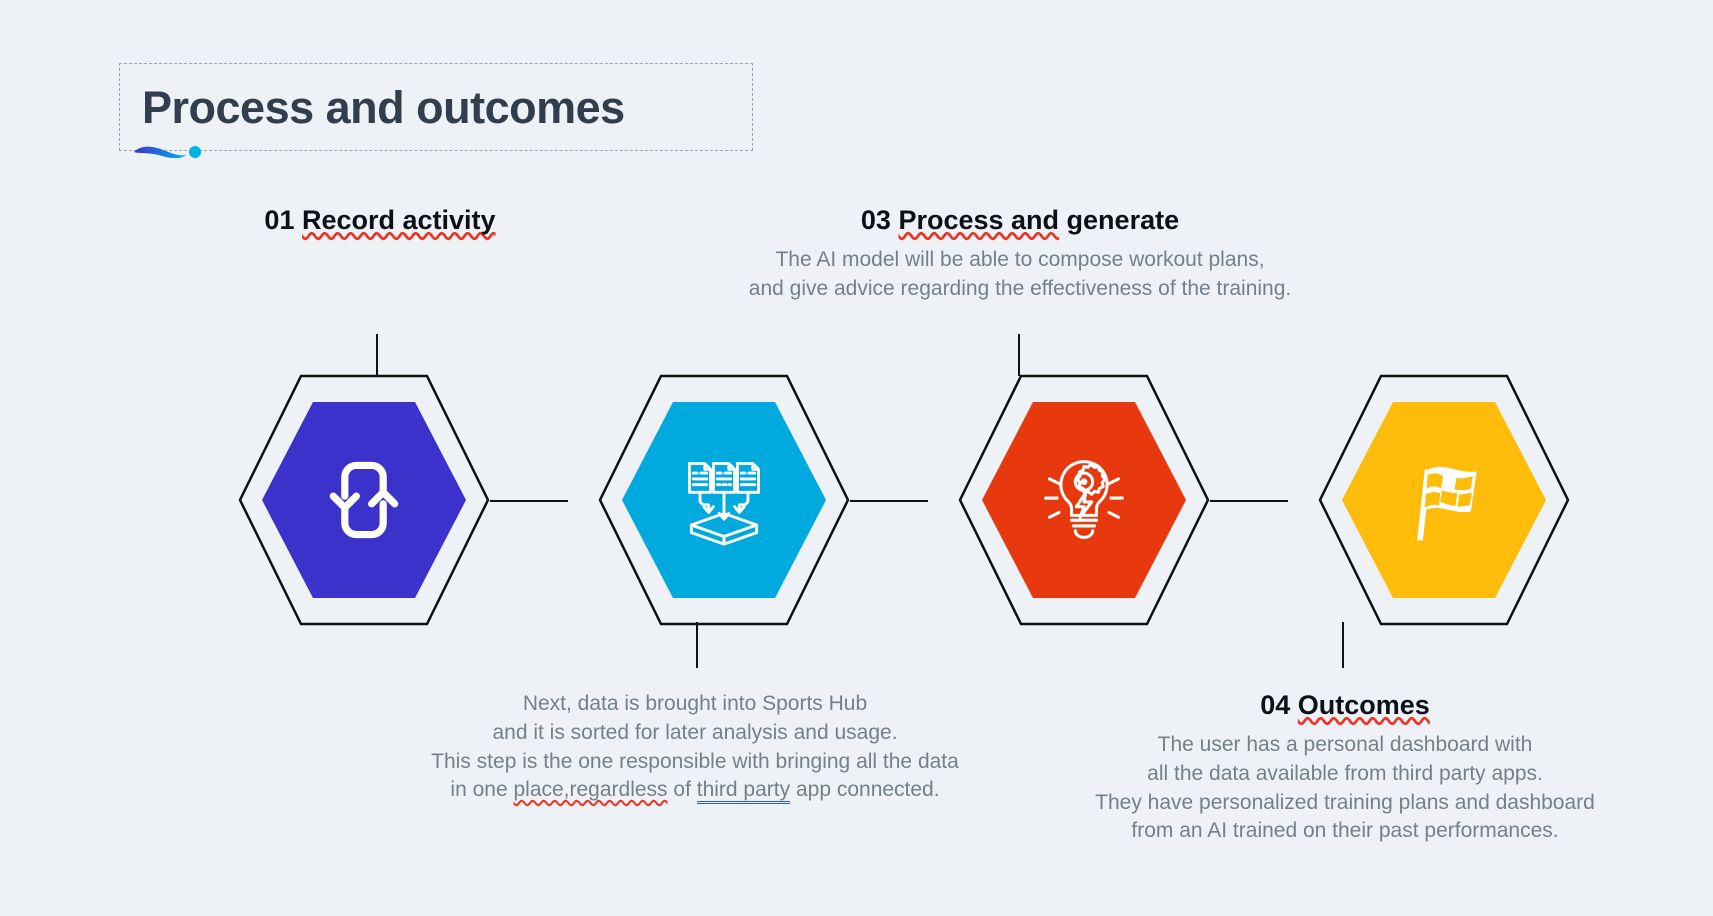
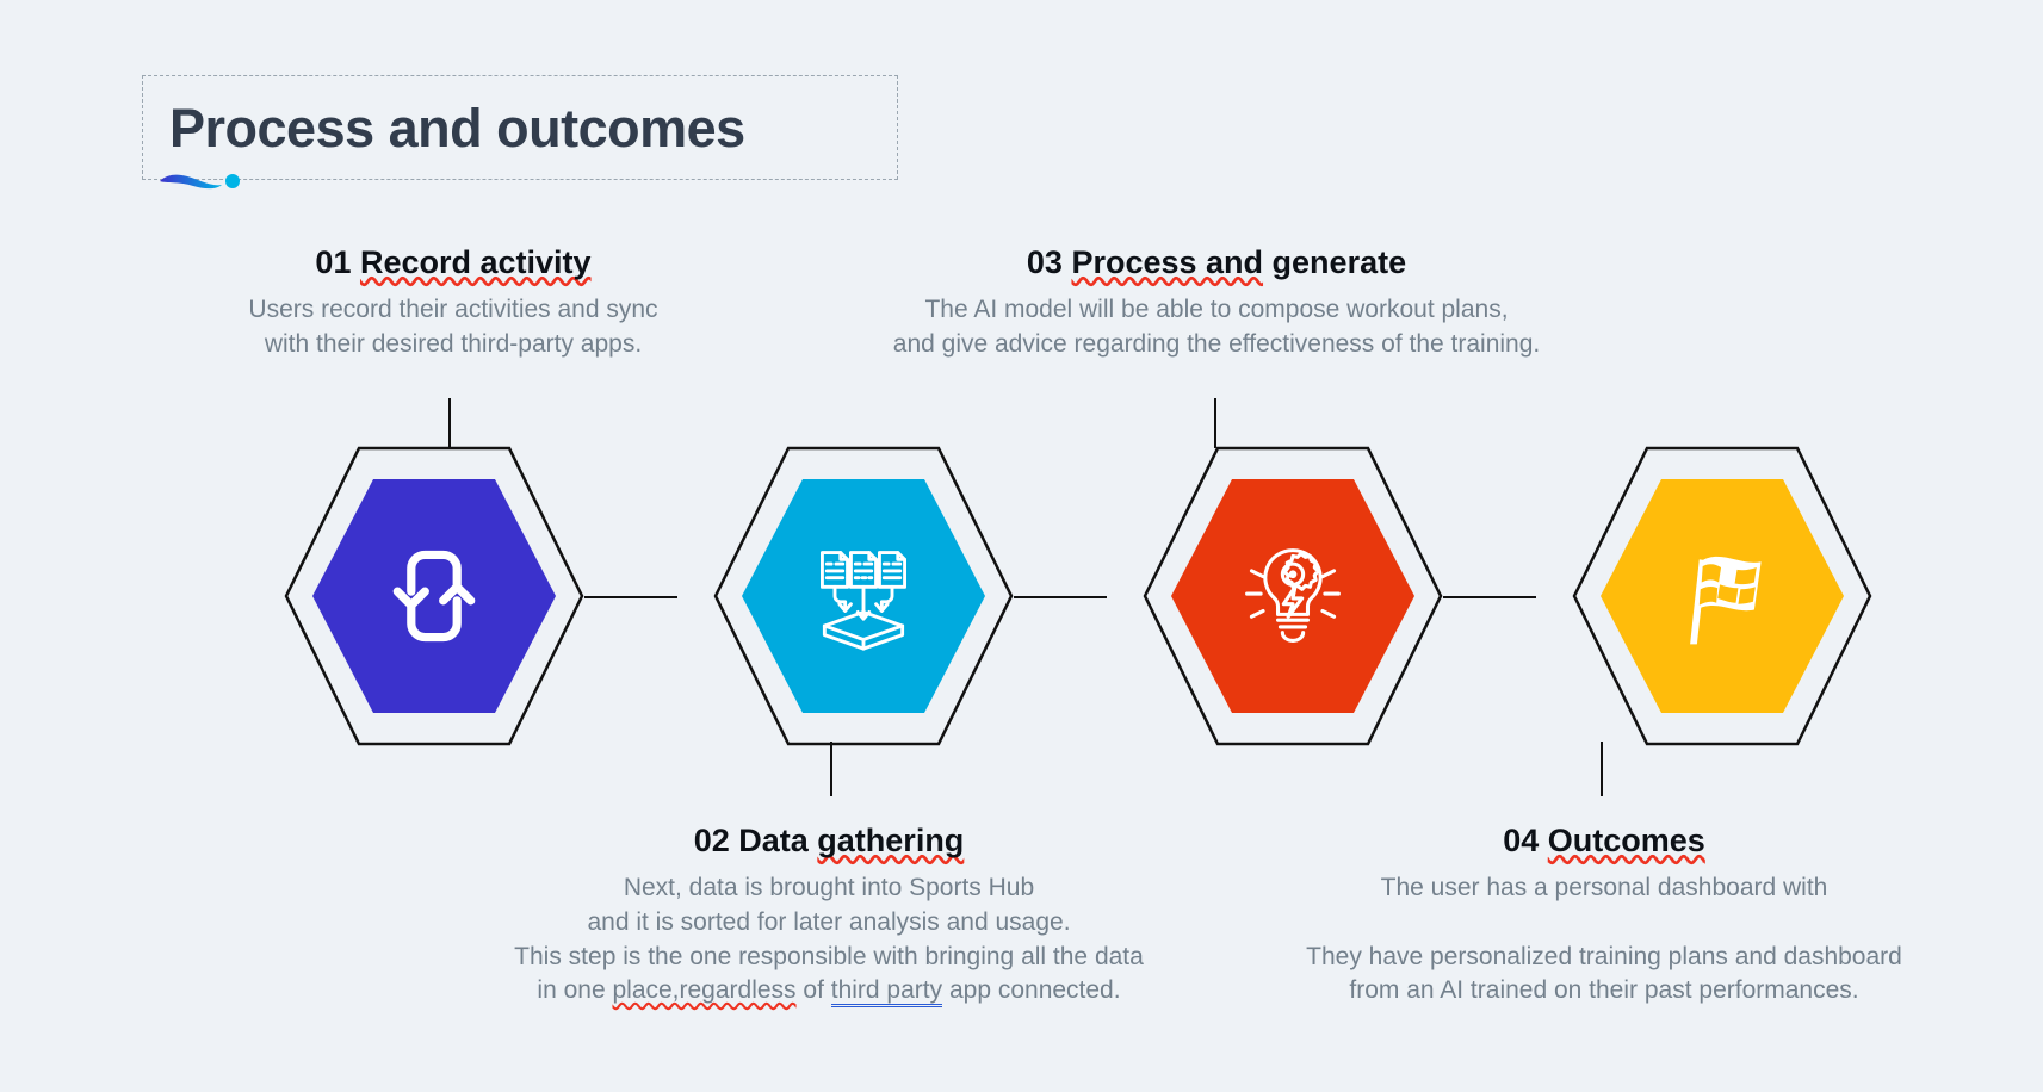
  Process and outcomes
  01 Record activity
+ Users record their activities and sync
+ with their desired third-party apps.
  03 Process and generate
  The AI model will be able to compose workout plans,
  and give advice regarding the effectiveness of the training.
+ 02 Data gathering
  Next, data is brought into Sports Hub
  and it is sorted for later analysis and usage.
  This step is the one responsible with bringing all the data
  in one place,regardless of third party app connected.
  04 Outcomes
  The user has a personal dashboard with
- all the data available from third party apps.
  They have personalized training plans and dashboard
  from an AI trained on their past performances.
